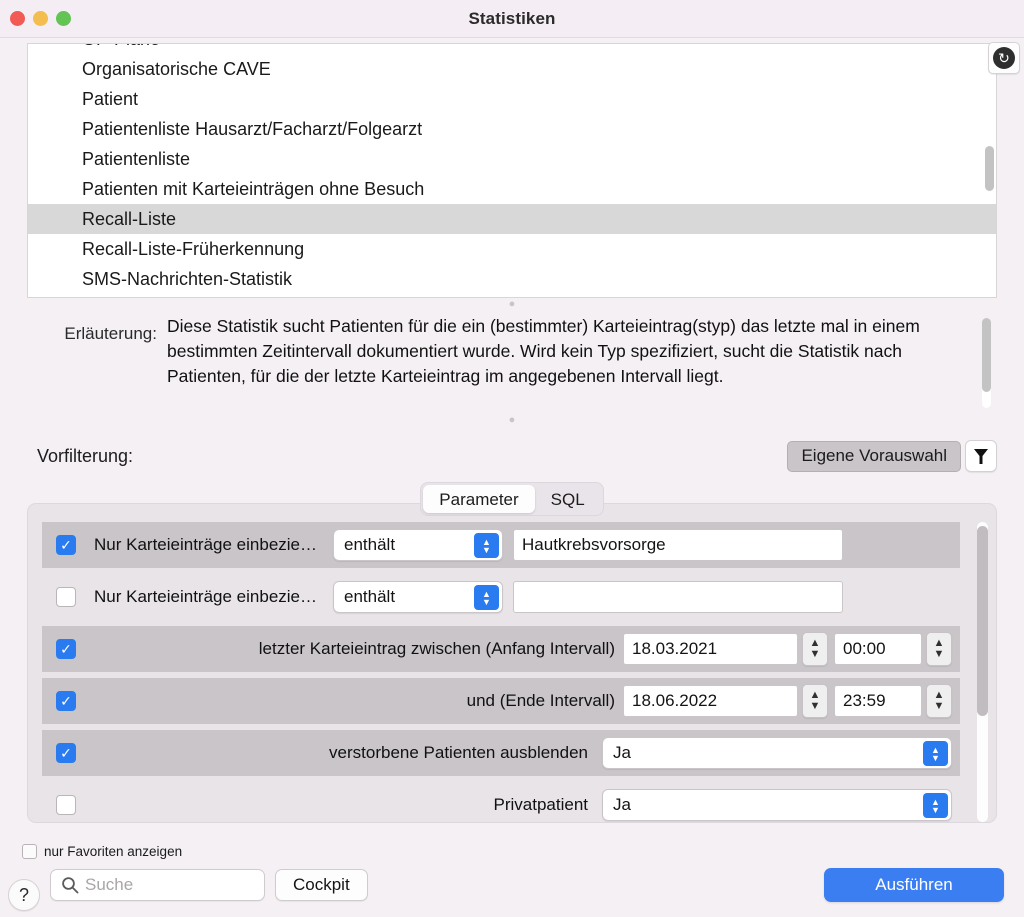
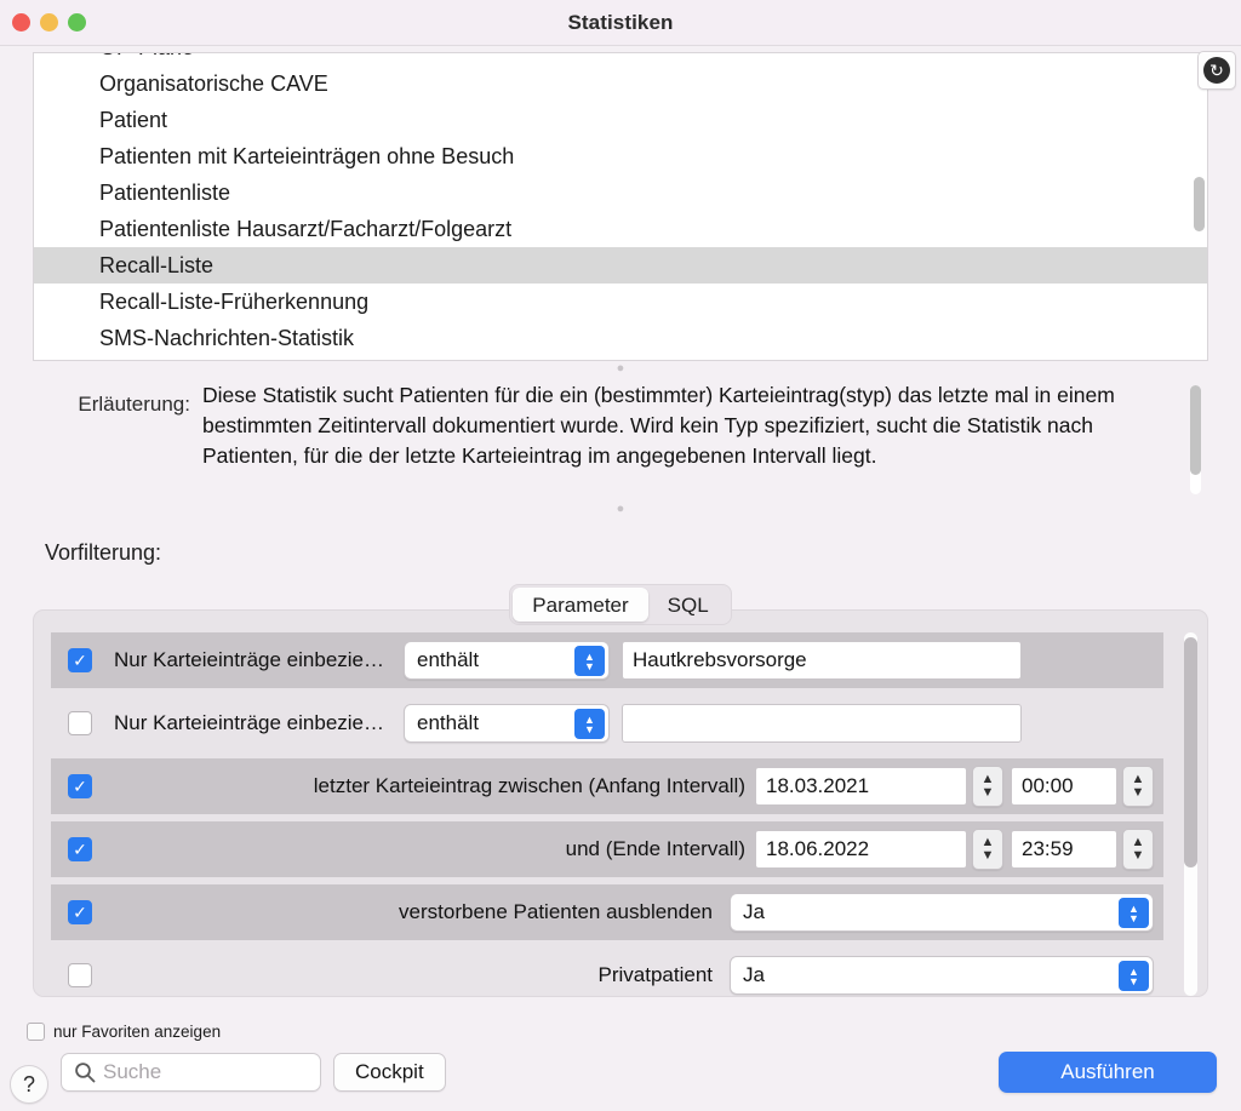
  Statistiken
  ↻
  Organisatorische CAVE
  Patient
- Patientenliste Hausarzt/Facharzt/Folgearzt
+ Patienten mit Karteieinträgen ohne Besuch
  Patientenliste
- Patienten mit Karteieinträgen ohne Besuch
+ Patientenliste Hausarzt/Facharzt/Folgearzt
  Recall-Liste
  Recall-Liste-Früherkennung
  SMS-Nachrichten-Statistik
  ●
  Erläuterung:
  Diese Statistik sucht Patienten für die ein (bestimmter) Karteieintrag(styp) das letzte mal in einem bestimmten Zeitintervall dokumentiert wurde. Wird kein Typ spezifiziert, sucht die Statistik nach Patienten, für die der letzte Karteieintrag im angegebenen Intervall liegt.
  ●
  Vorfilterung:
- Eigene Vorauswahl
  Parameter
  SQL
  ✓
  Nur Karteieinträge einbezie…
  enthält
  ▲
  ▼
  Hautkrebsvorsorge
  Nur Karteieinträge einbezie…
  enthält
  ▲
  ▼
  ✓
  letzter Karteieintrag zwischen (Anfang Intervall)
  18.03.2021
  ▲
  ▼
  00:00
  ▲
  ▼
  ✓
  und (Ende Intervall)
  18.06.2022
  ▲
  ▼
  23:59
  ▲
  ▼
  ✓
  verstorbene Patienten ausblenden
  Ja
  ▲
  ▼
  Privatpatient
  Ja
  ▲
  ▼
  nur Favoriten anzeigen
  Suche
  Cockpit
  Ausführen
  ?
